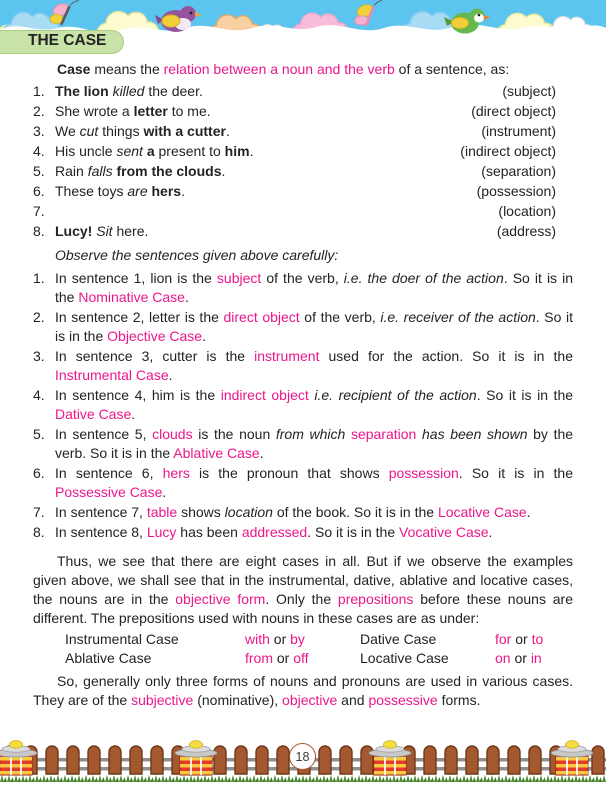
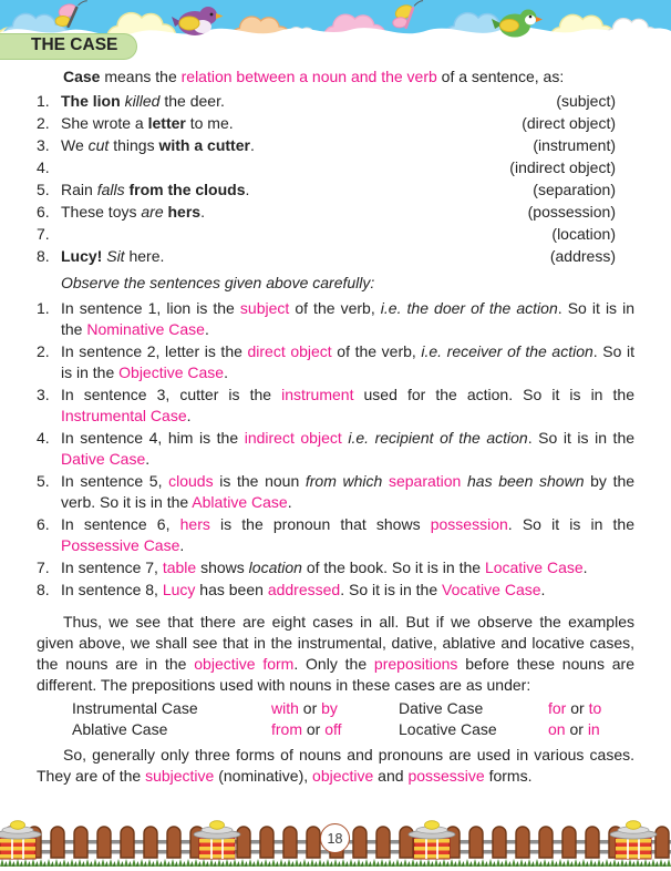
  THE CASE
  Case means the relation between a noun and the verb of a sentence, as:
  1.
  The lion killed the deer.
  (subject)
  2.
  She wrote a letter to me.
  (direct object)
  3.
  We cut things with a cutter.
  (instrument)
  4.
- His uncle sent a present to him.
  (indirect object)
  5.
  Rain falls from the clouds.
  (separation)
  6.
  These toys are hers.
  (possession)
  7.
  (location)
  8.
  Lucy! Sit here.
  (address)
  Observe the sentences given above carefully:
  1.
  In sentence 1, lion is the subject of the verb, i.e. the doer of the action. So it is in the Nominative Case.
  2.
  In sentence 2, letter is the direct object of the verb, i.e. receiver of the action. So it is in the Objective Case.
  3.
  In sentence 3, cutter is the instrument used for the action. So it is in the Instrumental Case.
  4.
  In sentence 4, him is the indirect object i.e. recipient of the action. So it is in the Dative Case.
  5.
  In sentence 5, clouds is the noun from which separation has been shown by the verb. So it is in the Ablative Case.
  6.
  In sentence 6, hers is the pronoun that shows possession. So it is in the Possessive Case.
  7.
  In sentence 7, table shows location of the book. So it is in the Locative Case.
  8.
  In sentence 8, Lucy has been addressed. So it is in the Vocative Case.
  Thus, we see that there are eight cases in all. But if we observe the examples given above, we shall see that in the instrumental, dative, ablative and locative cases, the nouns are in the objective form. Only the prepositions before these nouns are different. The prepositions used with nouns in these cases are as under:
  Instrumental Case
  with or by
  Dative Case
  for or to
  Ablative Case
  from or off
  Locative Case
  on or in
  So, generally only three forms of nouns and pronouns are used in various cases. They are of the subjective (nominative), objective and possessive forms.
  18
